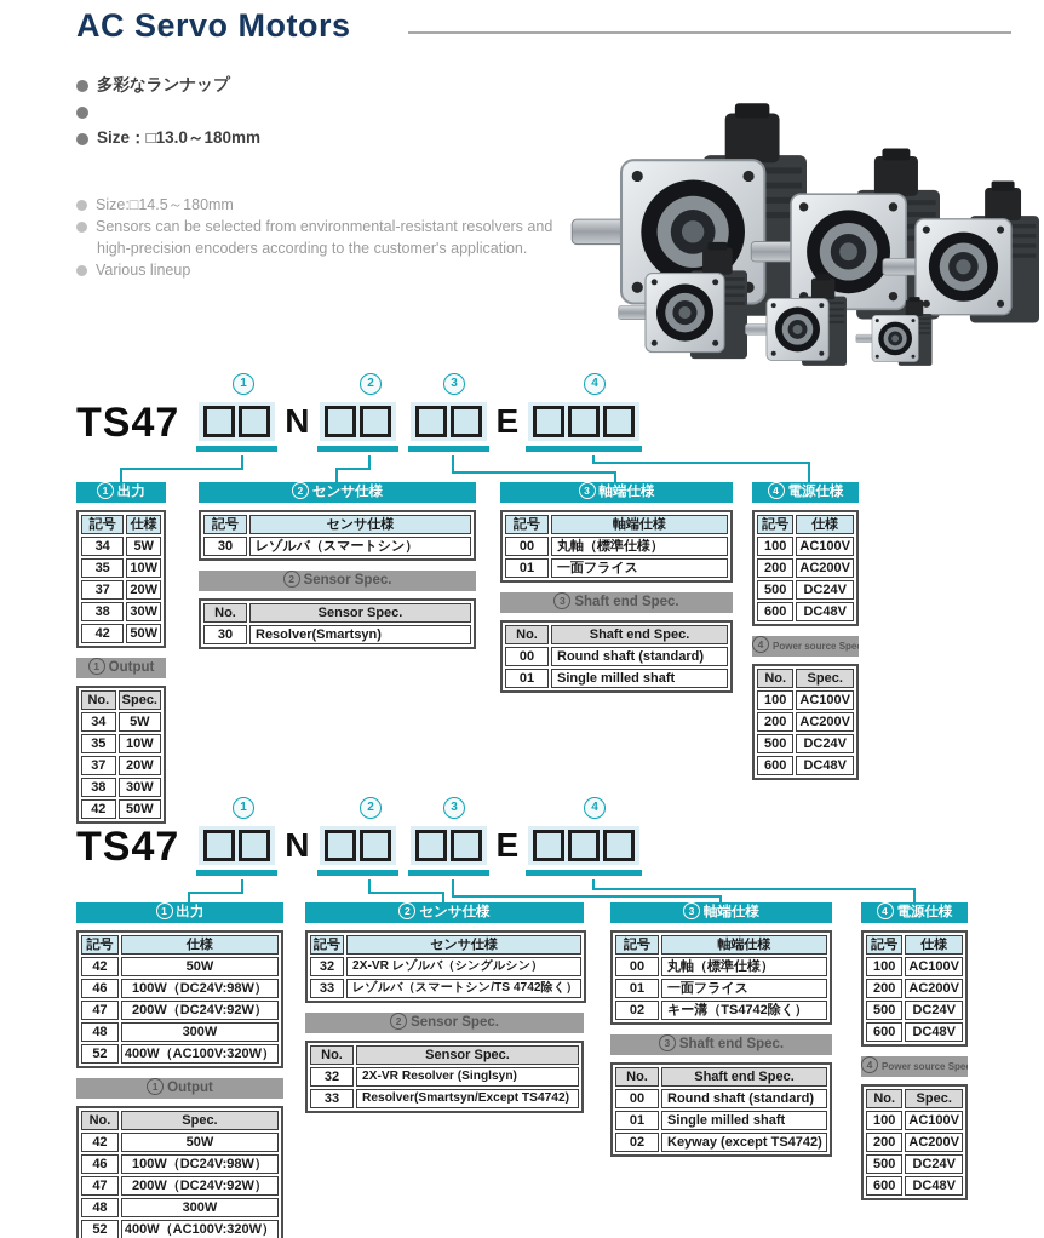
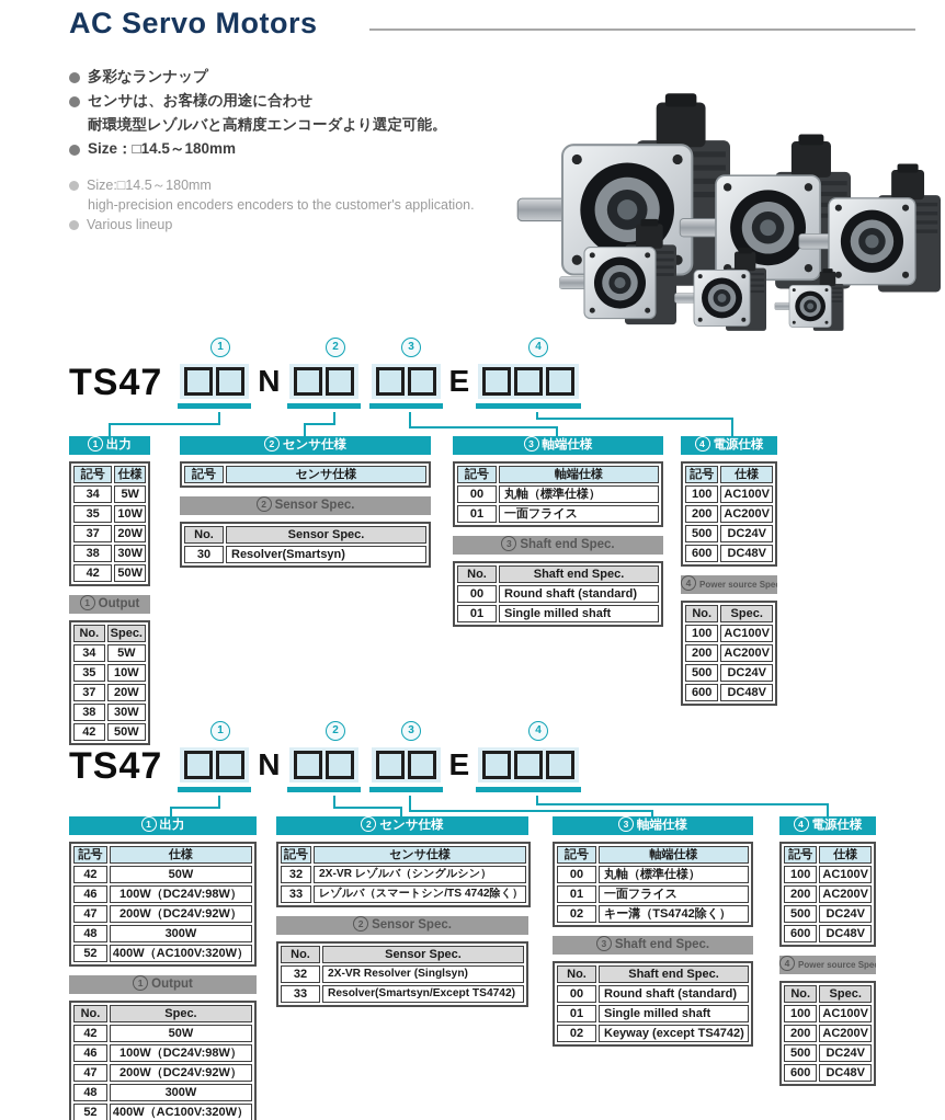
  AC Servo Motors
  多彩なランナップ
+ センサは、お客様の用途に合わせ
+ 耐環境型レゾルバと高精度エンコーダより選定可能。
- Size：□13.0～180mm
+ Size：□14.5～180mm
  Size:□14.5～180mm
- Sensors can be selected from environmental-resistant resolvers and
- high-precision encoders according to the customer's application.
+ high-precision encoders encoders to the customer's application.
  Various lineup
  1
  2
  3
  4
  TS47
  N
  E
  1 出力
  記号	仕様
  34	5W
  35	10W
  37	20W
  38	30W
  42	50W
  1 Output
  No.	Spec.
  34	5W
  35	10W
  37	20W
  38	30W
  42	50W
  2 センサ仕様
  記号	センサ仕様
- 30	レゾルバ（スマートシン）
  2 Sensor Spec.
  No.	Sensor Spec.
  30	Resolver(Smartsyn)
  3 軸端仕様
  記号	軸端仕様
  00	丸軸（標準仕様）
  01	一面フライス
  3 Shaft end Spec.
  No.	Shaft end Spec.
  00	Round shaft (standard)
  01	Single milled shaft
  4 電源仕様
  記号	仕様
  100	AC100V
  200	AC200V
  500	DC24V
  600	DC48V
  4 Power source Spe
  No.	Spec.
  100	AC100V
  200	AC200V
  500	DC24V
  600	DC48V
  1
  2
  3
  4
  TS47
  N
  E
  1 出力
  記号	仕様
  42	50W
  46	100W（DC24V:98W）
  47	200W（DC24V:92W）
  48	300W
  52	400W（AC100V:320W）
  1 Output
  No.	Spec.
  42	50W
  46	100W（DC24V:98W）
  47	200W（DC24V:92W）
  48	300W
  52	400W（AC100V:320W）
  2 センサ仕様
  記号	センサ仕様
  32	2X-VR レゾルバ（シングルシン）
  33	レゾルバ（スマートシン/TS 4742除く）
  2 Sensor Spec.
  No.	Sensor Spec.
  32	2X-VR Resolver (Singlsyn)
  33	Resolver(Smartsyn/Except TS4742)
  3 軸端仕様
  記号	軸端仕様
  00	丸軸（標準仕様）
  01	一面フライス
  02	キー溝（TS4742除く）
  3 Shaft end Spec.
  No.	Shaft end Spec.
  00	Round shaft (standard)
  01	Single milled shaft
  02	Keyway (except TS4742)
  4 電源仕様
  記号	仕様
  100	AC100V
  200	AC200V
  500	DC24V
  600	DC48V
  4 Power source Spe
  No.	Spec.
  100	AC100V
  200	AC200V
  500	DC24V
  600	DC48V
